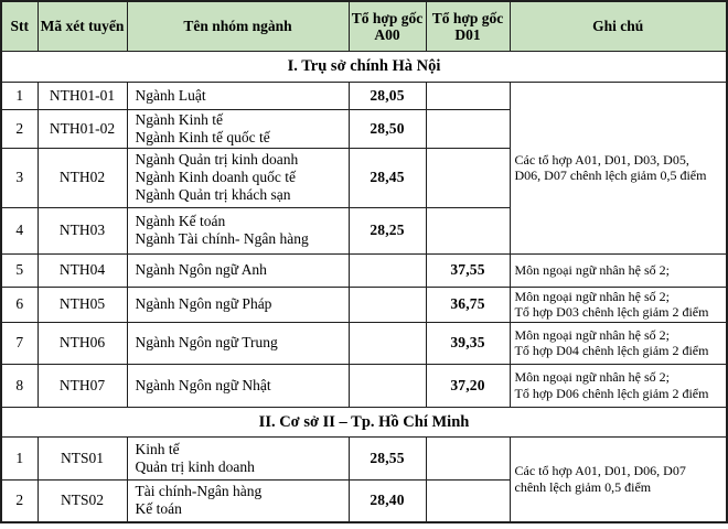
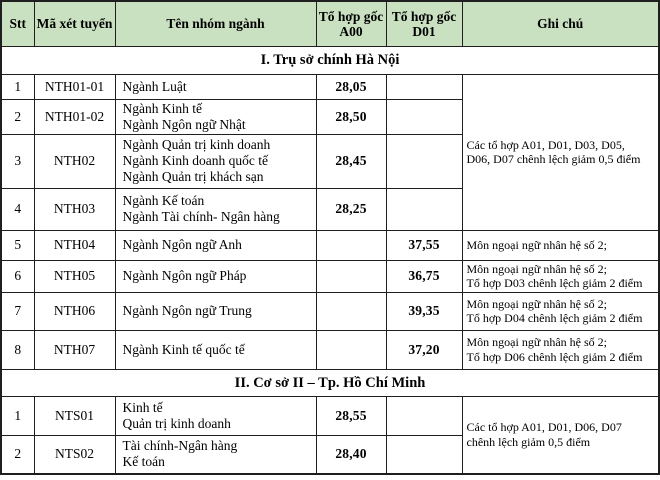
  Stt	Mã xét tuyển	Tên nhóm ngành	Tổ hợp gốc A00	Tổ hợp gốc D01	Ghi chú
  I. Trụ sở chính Hà Nội
  1	NTH01-01	Ngành Luật	28,05		Các tổ hợp A01, D01, D03, D05, D06, D07 chênh lệch giảm 0,5 điểm
- 2	NTH01-02	Ngành Kinh tế Ngành Kinh tế quốc tế	28,50
+ 2	NTH01-02	Ngành Kinh tế Ngành Ngôn ngữ Nhật	28,50
  3	NTH02	Ngành Quản trị kinh doanh Ngành Kinh doanh quốc tế Ngành Quản trị khách sạn	28,45
  4	NTH03	Ngành Kế toán Ngành Tài chính- Ngân hàng	28,25
  5	NTH04	Ngành Ngôn ngữ Anh		37,55	Môn ngoại ngữ nhân hệ số 2;
  6	NTH05	Ngành Ngôn ngữ Pháp		36,75	Môn ngoại ngữ nhân hệ số 2; Tổ hợp D03 chênh lệch giảm 2 điểm
  7	NTH06	Ngành Ngôn ngữ Trung		39,35	Môn ngoại ngữ nhân hệ số 2; Tổ hợp D04 chênh lệch giảm 2 điểm
- 8	NTH07	Ngành Ngôn ngữ Nhật		37,20	Môn ngoại ngữ nhân hệ số 2; Tổ hợp D06 chênh lệch giảm 2 điểm
+ 8	NTH07	Ngành Kinh tế quốc tế		37,20	Môn ngoại ngữ nhân hệ số 2; Tổ hợp D06 chênh lệch giảm 2 điểm
  II. Cơ sở II – Tp. Hồ Chí Minh
  1	NTS01	Kinh tế Quản trị kinh doanh	28,55		Các tổ hợp A01, D01, D06, D07 chênh lệch giảm 0,5 điểm
  2	NTS02	Tài chính-Ngân hàng Kế toán	28,40
